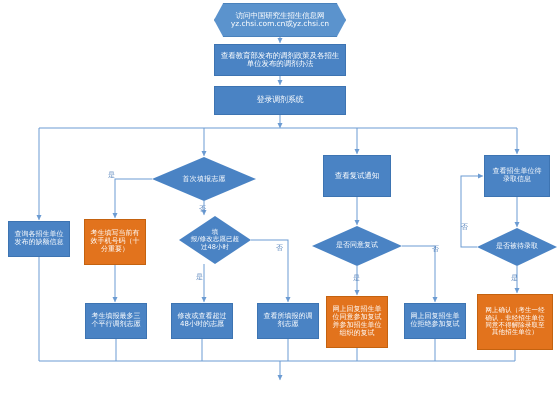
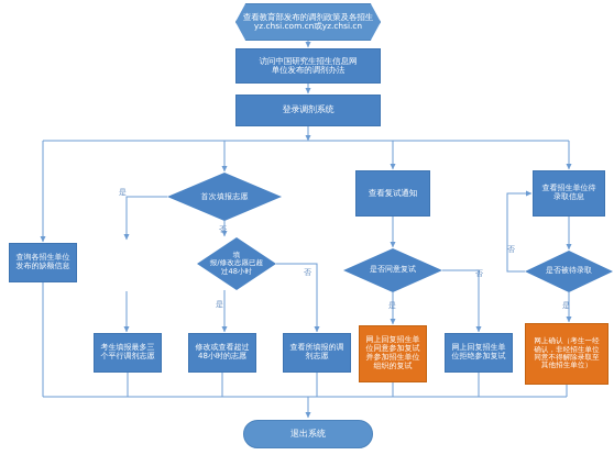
- 访问中国研究生招生信息网
+ 查看教育部发布的调剂政策及各招生
  yz.chsi.com.cn或yz.chsi.cn
- 查看教育部发布的调剂政策及各招生
+ 访问中国研究生招生信息网
  单位发布的调剂办法
  登录调剂系统
  首次填报志愿
  查询各招生单位
  发布的缺额信息
- 考生填写当前有
- 效手机号码（十
- 分重要）
  填
  报/修改志愿已超
  过48小时
  考生填报最多三
  个平行调剂志愿
  修改或查看超过
  48小时的志愿
  查看所填报的调
  剂志愿
  查看复试通知
  是否同意复试
  网上回复招生单
  位同意参加复试
  并参加招生单位
  组织的复试
  网上回复招生单
  位拒绝参加复试
  查看招生单位待
  录取信息
  是否被待录取
  网上确认（考生一经
  确认，非经招生单位
  同意不得解除录取至
  其他招生单位）
+ 退出系统
  是
  否
  是
  否
  是
  否
  是
  否
